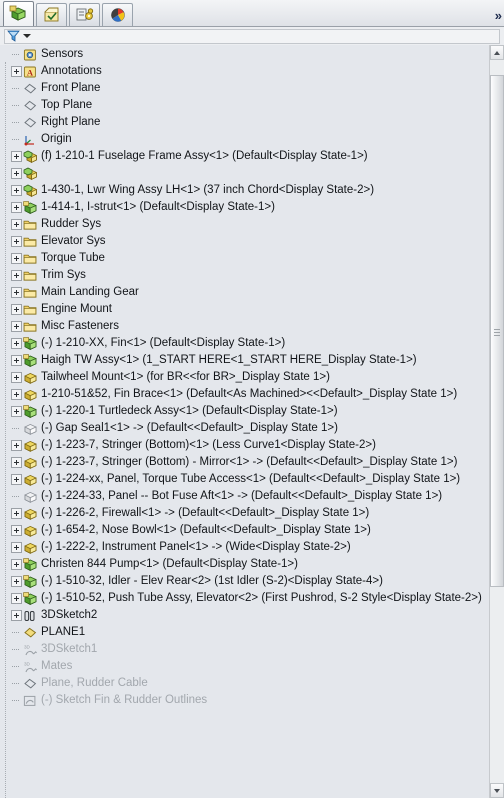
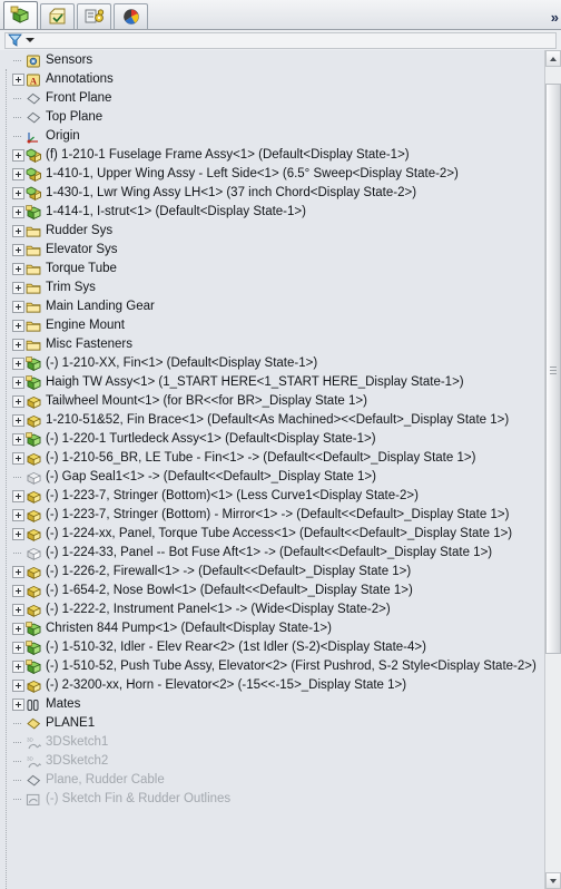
  »
  Sensors
  A
  Annotations
  Front Plane
  Top Plane
- Right Plane
  Origin
  (f) 1-210-1 Fuselage Frame Assy<1> (Default<Display State-1>)
+ 1-410-1, Upper Wing Assy - Left Side<1> (6.5° Sweep<Display State-2>)
  1-430-1, Lwr Wing Assy LH<1> (37 inch Chord<Display State-2>)
  1-414-1, I-strut<1> (Default<Display State-1>)
  Rudder Sys
  Elevator Sys
  Torque Tube
  Trim Sys
  Main Landing Gear
  Engine Mount
  Misc Fasteners
  (-) 1-210-XX, Fin<1> (Default<Display State-1>)
  Haigh TW Assy<1> (1_START HERE<1_START HERE_Display State-1>)
  Tailwheel Mount<1> (for BR<<for BR>_Display State 1>)
  1-210-51&52, Fin Brace<1> (Default<As Machined><<Default>_Display State 1>)
  (-) 1-220-1 Turtledeck Assy<1> (Default<Display State-1>)
+ (-) 1-210-56_BR, LE Tube - Fin<1> -> (Default<<Default>_Display State 1>)
  (-) Gap Seal1<1> -> (Default<<Default>_Display State 1>)
  (-) 1-223-7, Stringer (Bottom)<1> (Less Curve1<Display State-2>)
  (-) 1-223-7, Stringer (Bottom) - Mirror<1> -> (Default<<Default>_Display State 1>)
  (-) 1-224-xx, Panel, Torque Tube Access<1> (Default<<Default>_Display State 1>)
  (-) 1-224-33, Panel -- Bot Fuse Aft<1> -> (Default<<Default>_Display State 1>)
  (-) 1-226-2, Firewall<1> -> (Default<<Default>_Display State 1>)
  (-) 1-654-2, Nose Bowl<1> (Default<<Default>_Display State 1>)
  (-) 1-222-2, Instrument Panel<1> -> (Wide<Display State-2>)
  Christen 844 Pump<1> (Default<Display State-1>)
  (-) 1-510-32, Idler - Elev Rear<2> (1st Idler (S-2)<Display State-4>)
  (-) 1-510-52, Push Tube Assy, Elevator<2> (First Pushrod, S-2 Style<Display State-2>)
+ (-) 2-3200-xx, Horn - Elevator<2> (-15<<-15>_Display State 1>)
- 3DSketch2
+ Mates
  PLANE1
  3DSketch1
- Mates
+ 3DSketch2
  Plane, Rudder Cable
  (-) Sketch Fin & Rudder Outlines
